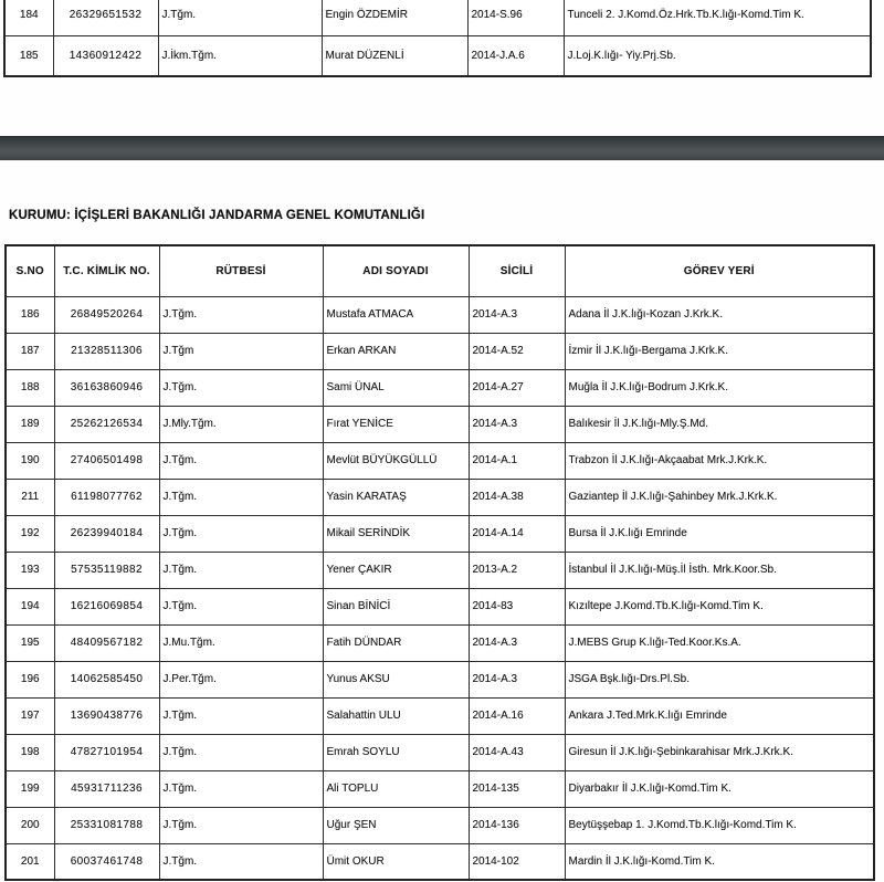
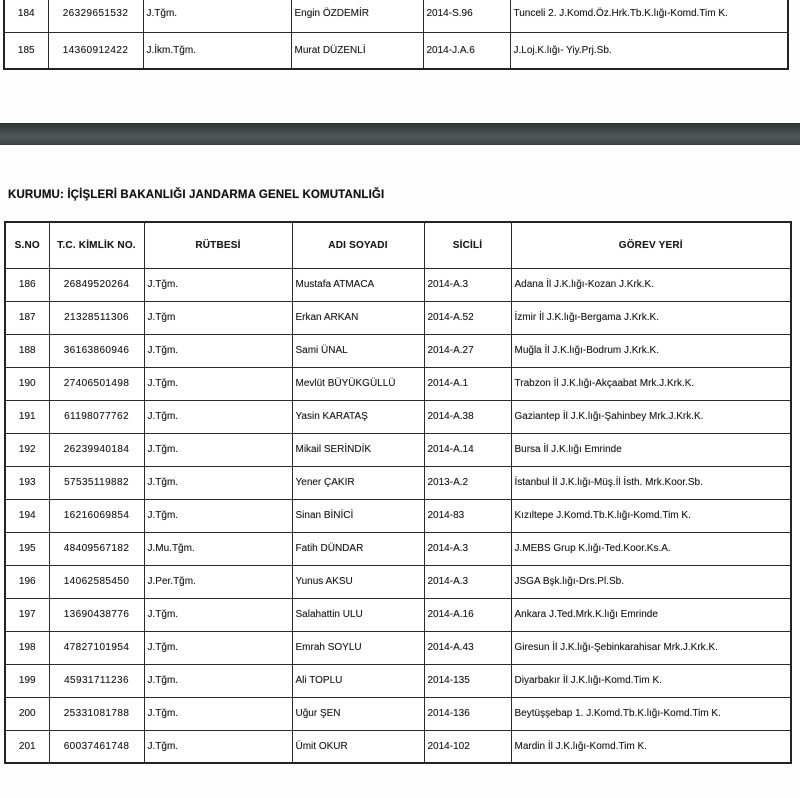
  184	26329651532	J.Tğm.	Engin ÖZDEMİR	2014-S.96	Tunceli 2. J.Komd.Öz.Hrk.Tb.K.lığı-Komd.Tim K.
  185	14360912422	J.İkm.Tğm.	Murat DÜZENLİ	2014-J.A.6	J.Loj.K.lığı- Yiy.Prj.Sb.
  KURUMU: İÇİŞLERİ BAKANLIĞI JANDARMA GENEL KOMUTANLIĞI
  S.NO	T.C. KİMLİK NO.	RÜTBESİ	ADI SOYADI	SİCİLİ	GÖREV YERİ
  186	26849520264	J.Tğm.	Mustafa ATMACA	2014-A.3	Adana İl J.K.lığı-Kozan J.Krk.K.
  187	21328511306	J.Tğm	Erkan ARKAN	2014-A.52	İzmir İl J.K.lığı-Bergama J.Krk.K.
  188	36163860946	J.Tğm.	Sami ÜNAL	2014-A.27	Muğla İl J.K.lığı-Bodrum J.Krk.K.
- 189	25262126534	J.Mly.Tğm.	Fırat YENİCE	2014-A.3	Balıkesir İl J.K.lığı-Mly.Ş.Md.
  190	27406501498	J.Tğm.	Mevlüt BÜYÜKGÜLLÜ	2014-A.1	Trabzon İl J.K.lığı-Akçaabat Mrk.J.Krk.K.
- 211	61198077762	J.Tğm.	Yasin KARATAŞ	2014-A.38	Gaziantep İl J.K.lığı-Şahinbey Mrk.J.Krk.K.
+ 191	61198077762	J.Tğm.	Yasin KARATAŞ	2014-A.38	Gaziantep İl J.K.lığı-Şahinbey Mrk.J.Krk.K.
  192	26239940184	J.Tğm.	Mikail SERİNDİK	2014-A.14	Bursa İl J.K.lığı Emrinde
  193	57535119882	J.Tğm.	Yener ÇAKIR	2013-A.2	İstanbul İl J.K.lığı-Müş.İl İsth. Mrk.Koor.Sb.
  194	16216069854	J.Tğm.	Sinan BİNİCİ	2014-83	Kızıltepe J.Komd.Tb.K.lığı-Komd.Tim K.
  195	48409567182	J.Mu.Tğm.	Fatih DÜNDAR	2014-A.3	J.MEBS Grup K.lığı-Ted.Koor.Ks.A.
  196	14062585450	J.Per.Tğm.	Yunus AKSU	2014-A.3	JSGA Bşk.lığı-Drs.Pl.Sb.
  197	13690438776	J.Tğm.	Salahattin ULU	2014-A.16	Ankara J.Ted.Mrk.K.lığı Emrinde
  198	47827101954	J.Tğm.	Emrah SOYLU	2014-A.43	Giresun İl J.K.lığı-Şebinkarahisar Mrk.J.Krk.K.
  199	45931711236	J.Tğm.	Ali TOPLU	2014-135	Diyarbakır İl J.K.lığı-Komd.Tim K.
  200	25331081788	J.Tğm.	Uğur ŞEN	2014-136	Beytüşşebap 1. J.Komd.Tb.K.lığı-Komd.Tim K.
  201	60037461748	J.Tğm.	Ümit OKUR	2014-102	Mardin İl J.K.lığı-Komd.Tim K.
